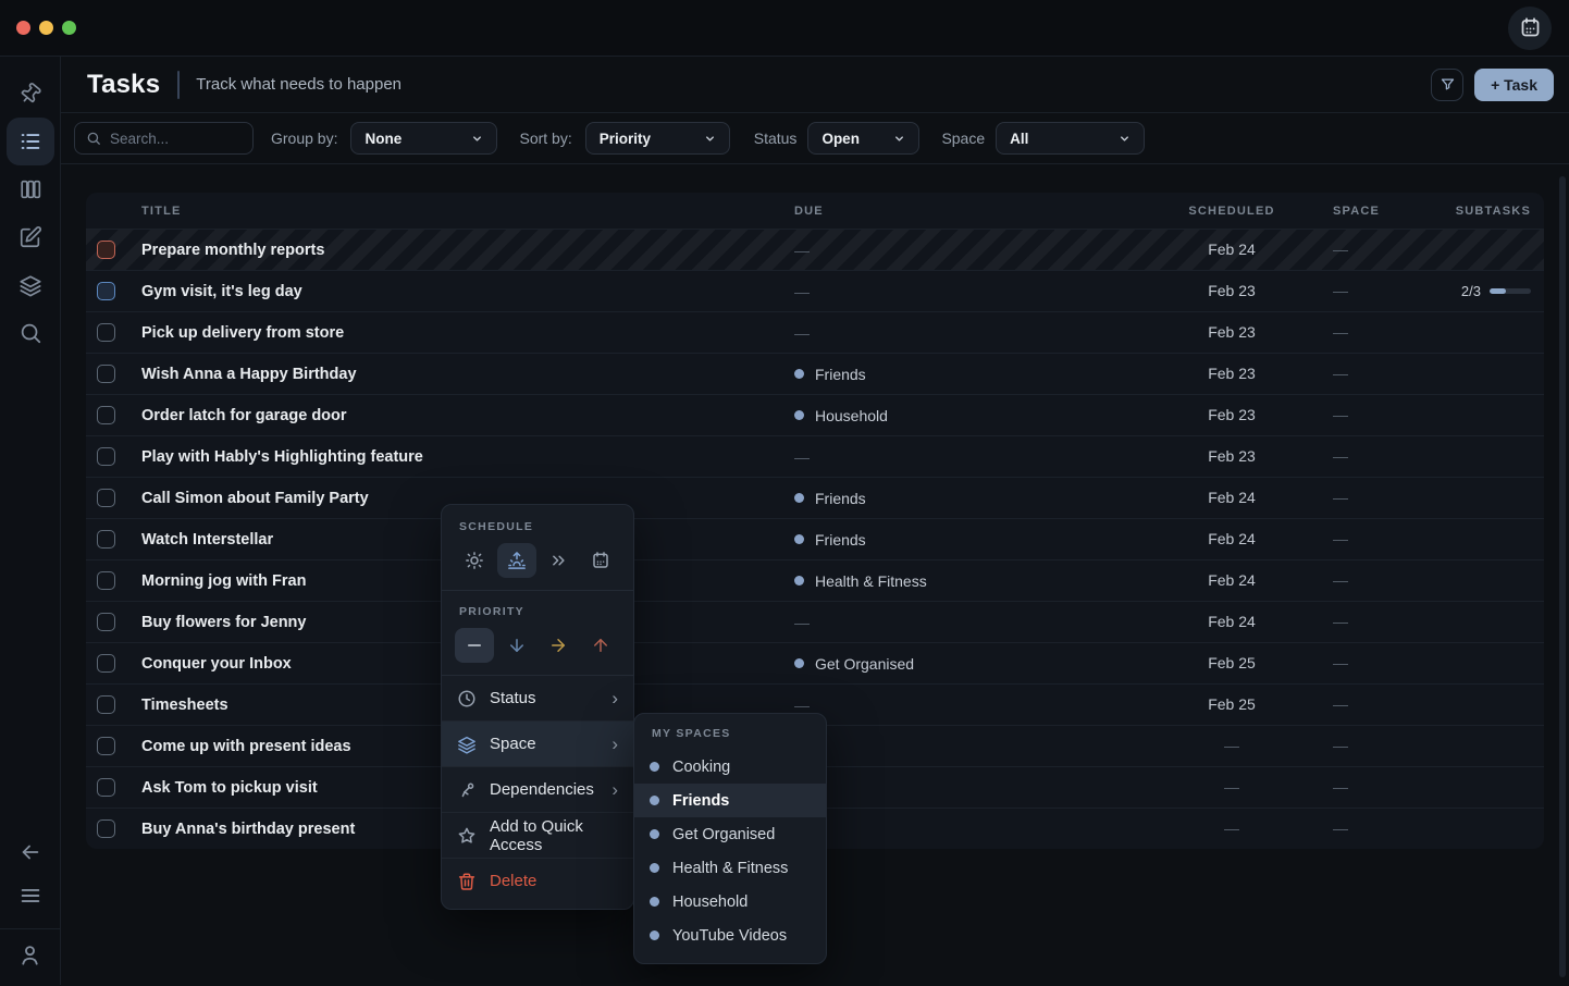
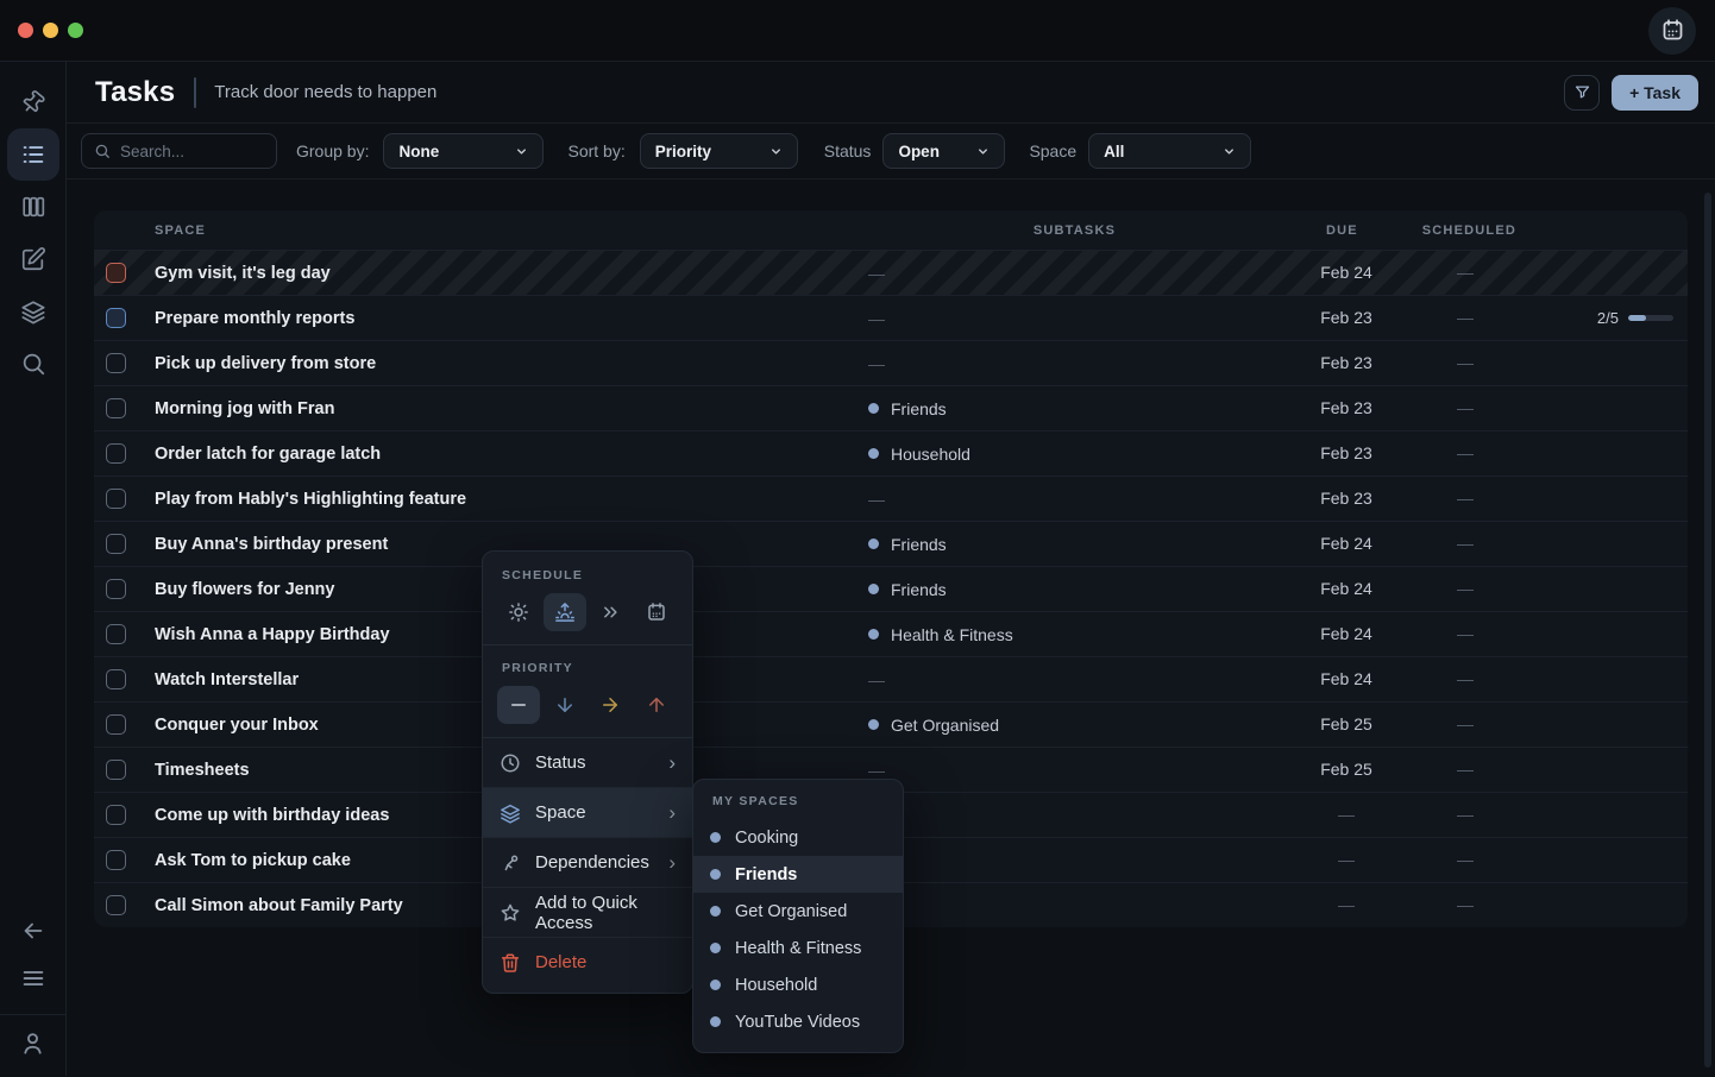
  Tasks
- Track what needs to happen
+ Track door needs to happen
  + Task
  Search...
  Group by:
  None
  Sort by:
  Priority
  Status
  Open
  Space
  All
- TITLE
- DUE
+ SPACE
- SCHEDULED
+ SUBTASKS
- SPACE
+ DUE
- SUBTASKS
+ SCHEDULED
- Prepare monthly reports
+ Gym visit, it's leg day
  —
  Feb 24
  —
- Gym visit, it's leg day
+ Prepare monthly reports
  —
  Feb 23
  —
- 2/3
+ 2/5
  Pick up delivery from store
  —
  Feb 23
  —
- Wish Anna a Happy Birthday
+ Morning jog with Fran
  Friends
  Feb 23
  —
- Order latch for garage door
+ Order latch for garage latch
  Household
  Feb 23
  —
- Play with Hably's Highlighting feature
+ Play from Hably's Highlighting feature
  —
  Feb 23
  —
- Call Simon about Family Party
+ Buy Anna's birthday present
  Friends
  Feb 24
  —
- Watch Interstellar
+ Buy flowers for Jenny
  Friends
  Feb 24
  —
- Morning jog with Fran
+ Wish Anna a Happy Birthday
  Health & Fitness
  Feb 24
  —
- Buy flowers for Jenny
+ Watch Interstellar
  —
  Feb 24
  —
  Conquer your Inbox
  Get Organised
  Feb 25
  —
  Timesheets
  —
  Feb 25
  —
- Come up with present ideas
+ Come up with birthday ideas
  —
  —
- Ask Tom to pickup visit
+ Ask Tom to pickup cake
  —
  —
- Buy Anna's birthday present
+ Call Simon about Family Party
  —
  —
  SCHEDULE
  PRIORITY
  Status
  ›
  Space
  ›
  Dependencies
  ›
  Add to Quick Access
  Delete
  MY SPACES
  Cooking
  Friends
  Get Organised
  Health & Fitness
  Household
  YouTube Videos
